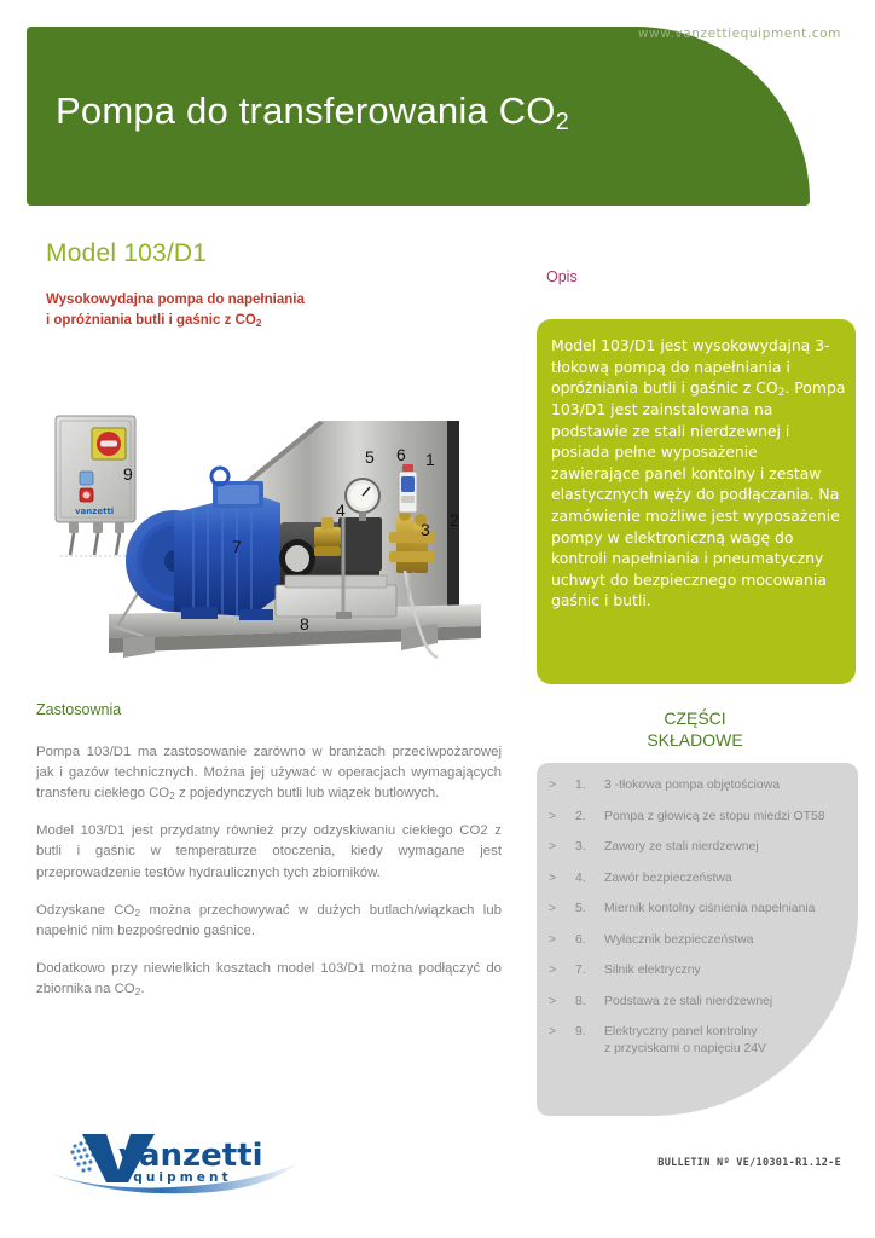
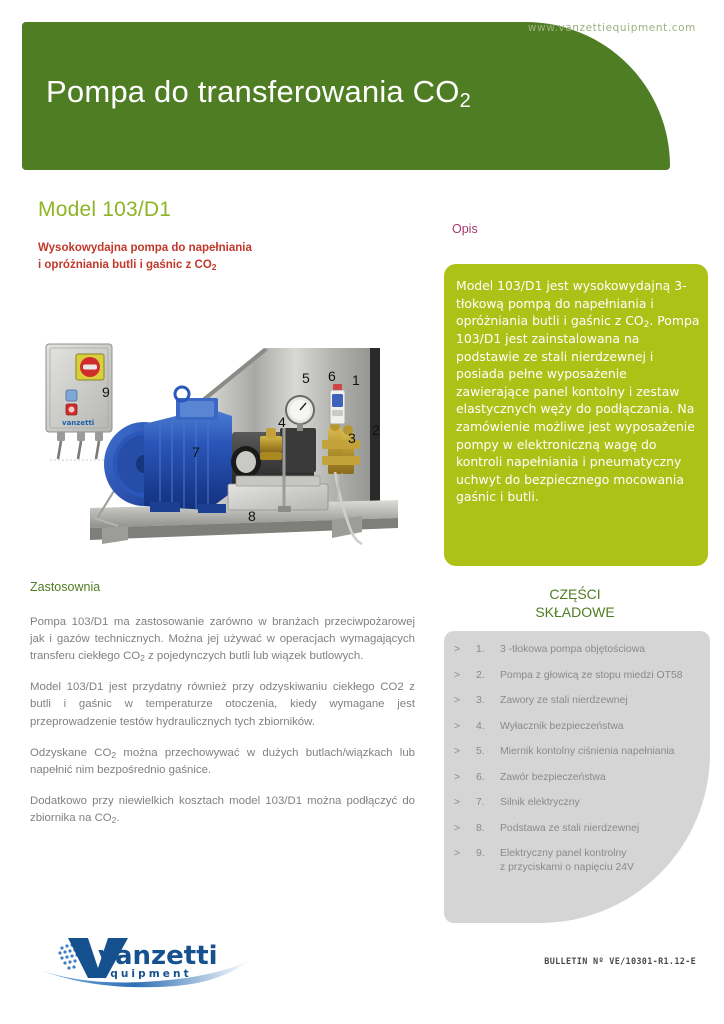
  www.vanzettiequipment.com
  Pompa do transferowania CO2
  Model 103/D1
  Wysokowydajna pompa do napełniania
  i opróżniania butli i gaśnic z CO2
  Opis
  Model 103/D1 jest wysokowydajną 3-tłokową pompą do napełniania i opróżniania butli i gaśnic z CO2. Pompa 103/D1 jest zainstalowana na podstawie ze stali nierdzewnej i posiada pełne wyposażenie zawierające panel kontolny i zestaw elastycznych węży do podłączania. Na zamówienie możliwe jest wyposażenie pompy w elektroniczną wagę do kontroli napełniania i pneumatyczny uchwyt do bezpiecznego mocowania gaśnic i butli.
  vanzetti
  1
  2
  3
  4
  5
  6
  7
  8
  9
  Zastosownia
  Pompa 103/D1 ma zastosowanie zarówno w branżach przeciwpożarowej jak i gazów technicznych. Można jej używać w operacjach wymagających transferu ciekłego CO2 z pojedynczych butli lub wiązek butlowych.
  Model 103/D1 jest przydatny również przy odzyskiwaniu ciekłego CO2 z butli i gaśnic w temperaturze otoczenia, kiedy wymagane jest przeprowadzenie testów hydraulicznych tych zbiorników.
  Odzyskane CO2 można przechowywać w dużych butlach/wiązkach lub napełnić nim bezpośrednio gaśnice.
  Dodatkowo przy niewielkich kosztach model 103/D1 można podłączyć do zbiornika na CO2.
  CZĘŚCI
  SKŁADOWE
  >
  1.
  3 -tłokowa pompa objętościowa
  >
  2.
  Pompa z głowicą ze stopu miedzi OT58
  >
  3.
  Zawory ze stali nierdzewnej
  >
  4.
- Zawór bezpieczeństwa
+ Wyłacznik bezpieczeństwa
  >
  5.
  Miernik kontolny ciśnienia napełniania
  >
  6.
- Wyłacznik bezpieczeństwa
+ Zawór bezpieczeństwa
  >
  7.
  Silnik elektryczny
  >
  8.
  Podstawa ze stali nierdzewnej
  >
  9.
  Elektryczny panel kontrolny
  z przyciskami o napięciu 24V
  vanzetti
  equipment
  BULLETIN Nº VE/10301-R1.12-E
